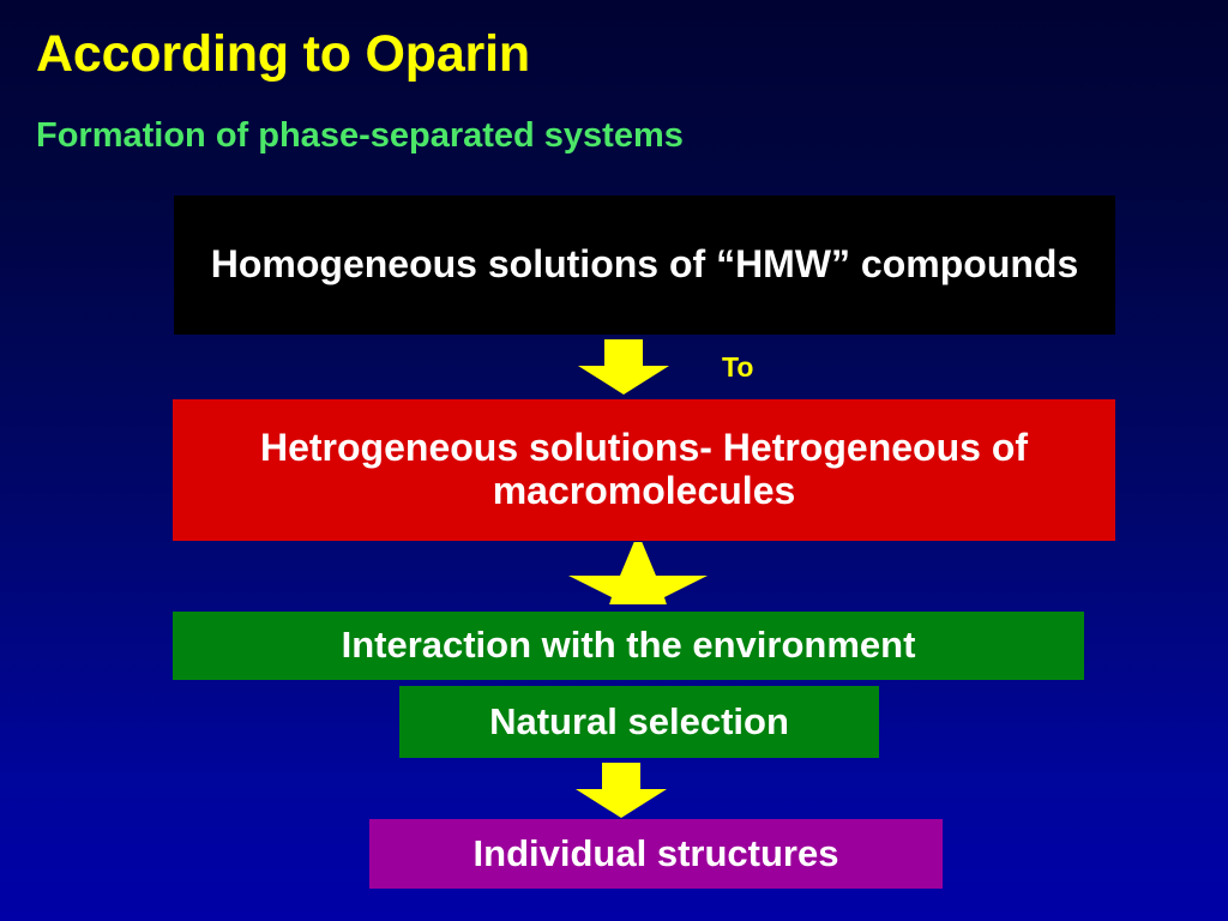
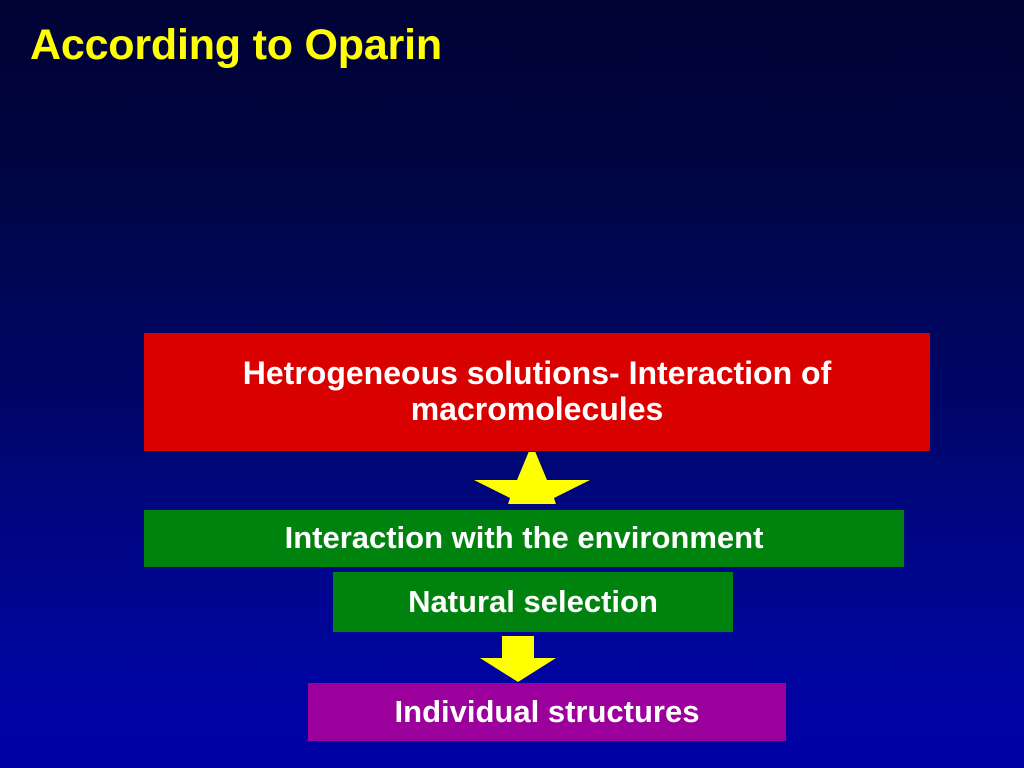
  According to Oparin
- Formation of phase-separated systems
- Homogeneous solutions of “HMW” compounds
- To
- Hetrogeneous solutions- Hetrogeneous of macromolecules
+ Hetrogeneous solutions- Interaction of macromolecules
  Interaction with the environment
  Natural selection
  Individual structures
